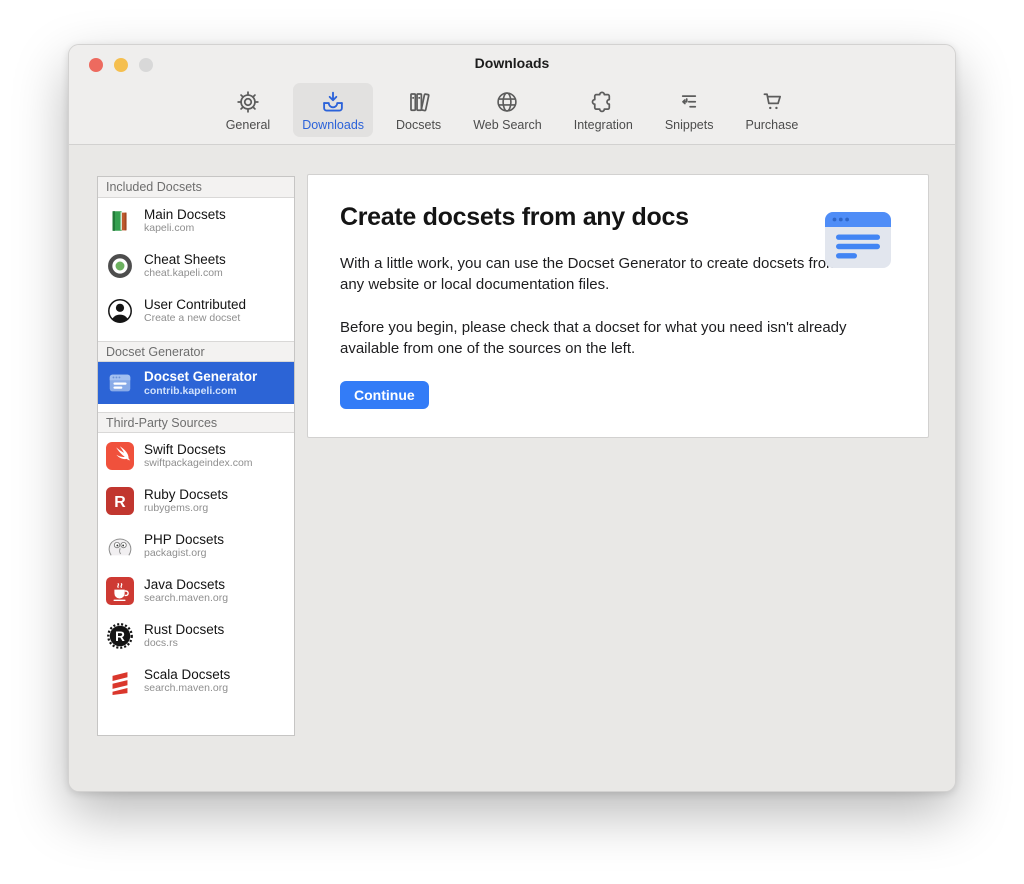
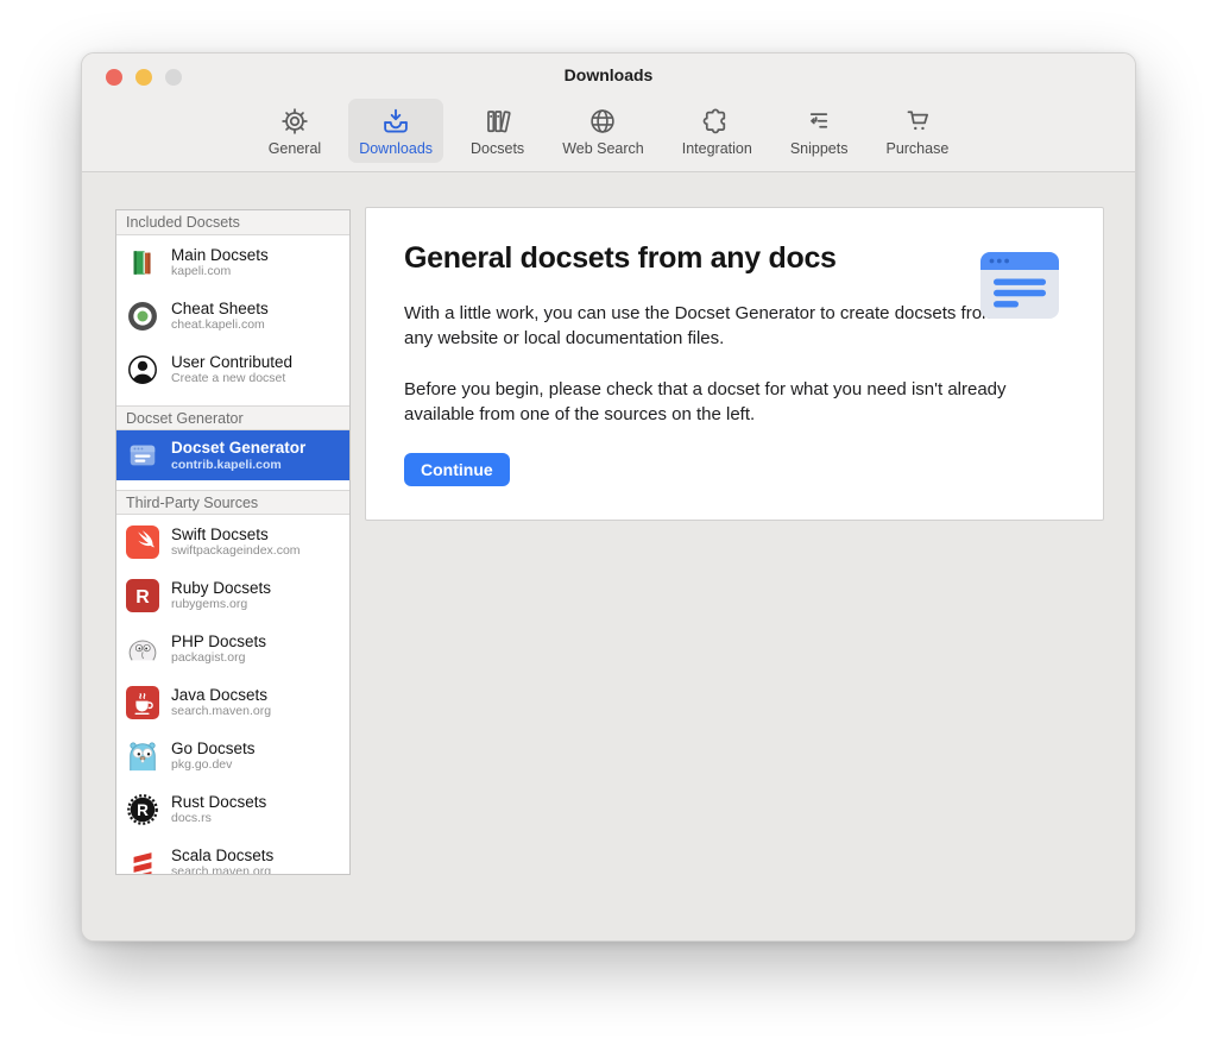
  Downloads
  General
  Downloads
  Docsets
  Web Search
  Integration
  Snippets
  Purchase
  Included Docsets
  Main Docsets
  kapeli.com
  Cheat Sheets
  cheat.kapeli.com
  User Contributed
  Create a new docset
  Docset Generator
  Docset Generator
  contrib.kapeli.com
  Third-Party Sources
  Swift Docsets
  swiftpackageindex.com
  R
  Ruby Docsets
  rubygems.org
  PHP Docsets
  packagist.org
  Java Docsets
  search.maven.org
+ Go Docsets
+ pkg.go.dev
  R
  Rust Docsets
  docs.rs
  Scala Docsets
  search.maven.org
- Create docsets from any docs
+ General docsets from any docs
  With a little work, you can use the Docset Generator to create docsets fro any website or local documentation files.
  Before you begin, please check that a docset for what you need isn't already available from one of the sources on the left.
  Continue
